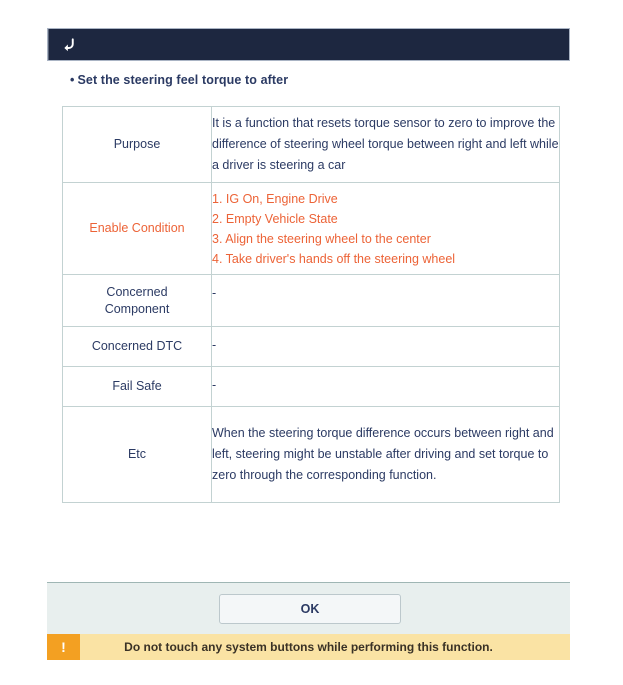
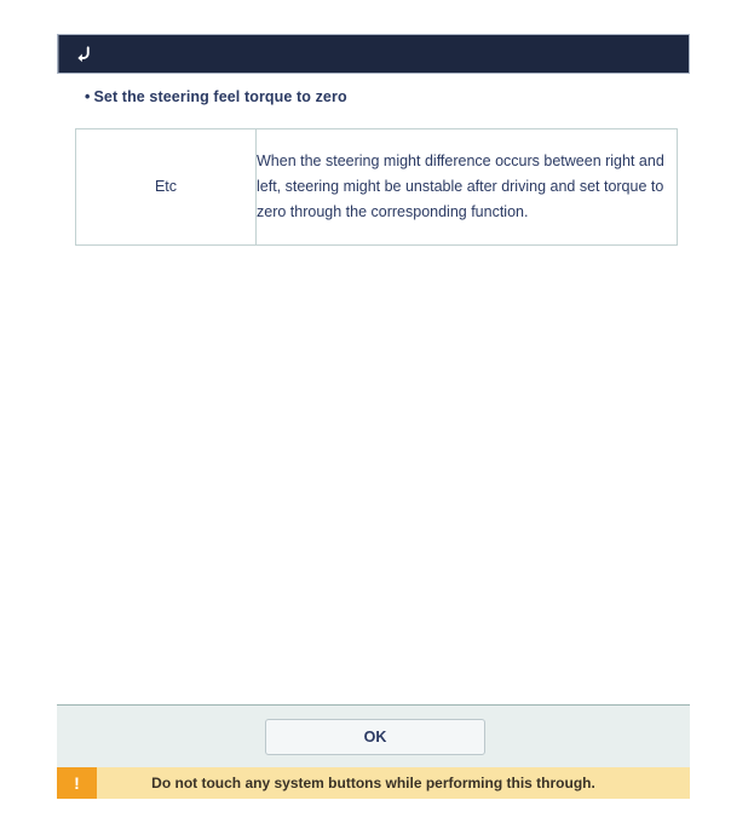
- • Set the steering feel torque to after
+ • Set the steering feel torque to zero
- Purpose	It is a function that resets torque sensor to zero to improve the difference of steering wheel torque between right and left while a driver is steering a car
- Enable Condition	1. IG On, Engine Drive 2. Empty Vehicle State 3. Align the steering wheel to the center 4. Take driver's hands off the steering wheel
- Concerned Component	-
- Concerned DTC	-
- Fail Safe	-
- Etc	When the steering torque difference occurs between right and left, steering might be unstable after driving and set torque to zero through the corresponding function.
+ Etc	When the steering might difference occurs between right and left, steering might be unstable after driving and set torque to zero through the corresponding function.
  OK
  !
- Do not touch any system buttons while performing this function.
+ Do not touch any system buttons while performing this through.
